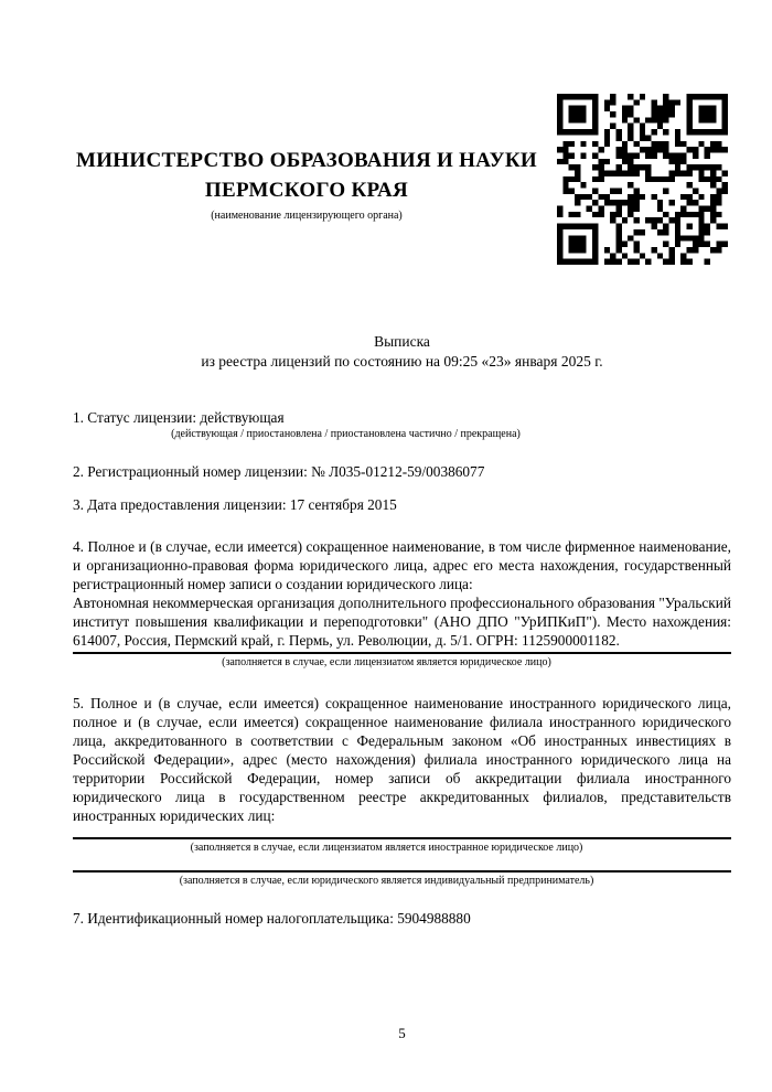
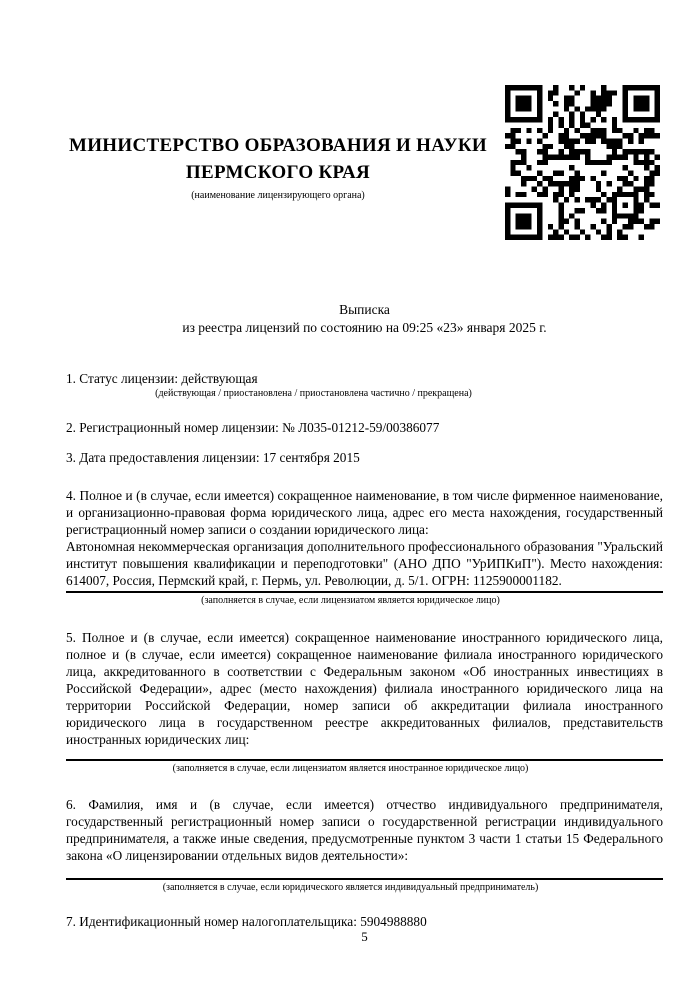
  МИНИСТЕРСТВО ОБРАЗОВАНИЯ И НАУКИ
  ПЕРМСКОГО КРАЯ
  (наименование лицензирующего органа)
  Выписка
  из реестра лицензий по состоянию на 09:25 «23» января 2025 г.
  1. Статус лицензии: действующая
  (действующая / приостановлена / приостановлена частично / прекращена)
  2. Регистрационный номер лицензии: № Л035-01212-59/00386077
  3. Дата предоставления лицензии: 17 сентября 2015
  4. Полное и (в случае, если имеется) сокращенное наименование, в том числе фирменное наименование, и организационно-правовая форма юридического лица, адрес его места нахождения, государственный регистрационный номер записи о создании юридического лица:
  Автономная некоммерческая организация дополнительного профессионального образования "Уральский институт повышения квалификации и переподготовки" (АНО ДПО "УрИПКиП"). Место нахождения: 614007, Россия, Пермский край, г. Пермь, ул. Революции, д. 5/1. ОГРН: 1125900001182.
  (заполняется в случае, если лицензиатом является юридическое лицо)
  5. Полное и (в случае, если имеется) сокращенное наименование иностранного юридического лица, полное и (в случае, если имеется) сокращенное наименование филиала иностранного юридического лица, аккредитованного в соответствии с Федеральным законом «Об иностранных инвестициях в Российской Федерации», адрес (место нахождения) филиала иностранного юридического лица на территории Российской Федерации, номер записи об аккредитации филиала иностранного юридического лица в государственном реестре аккредитованных филиалов, представительств иностранных юридических лиц:
  (заполняется в случае, если лицензиатом является иностранное юридическое лицо)
+ 6. Фамилия, имя и (в случае, если имеется) отчество индивидуального предпринимателя, государственный регистрационный номер записи о государственной регистрации индивидуального предпринимателя, а также иные сведения, предусмотренные пунктом 3 части 1 статьи 15 Федерального закона «О лицензировании отдельных видов деятельности»:
  (заполняется в случае, если юридического является индивидуальный предприниматель)
  7. Идентификационный номер налогоплательщика: 5904988880
  5
